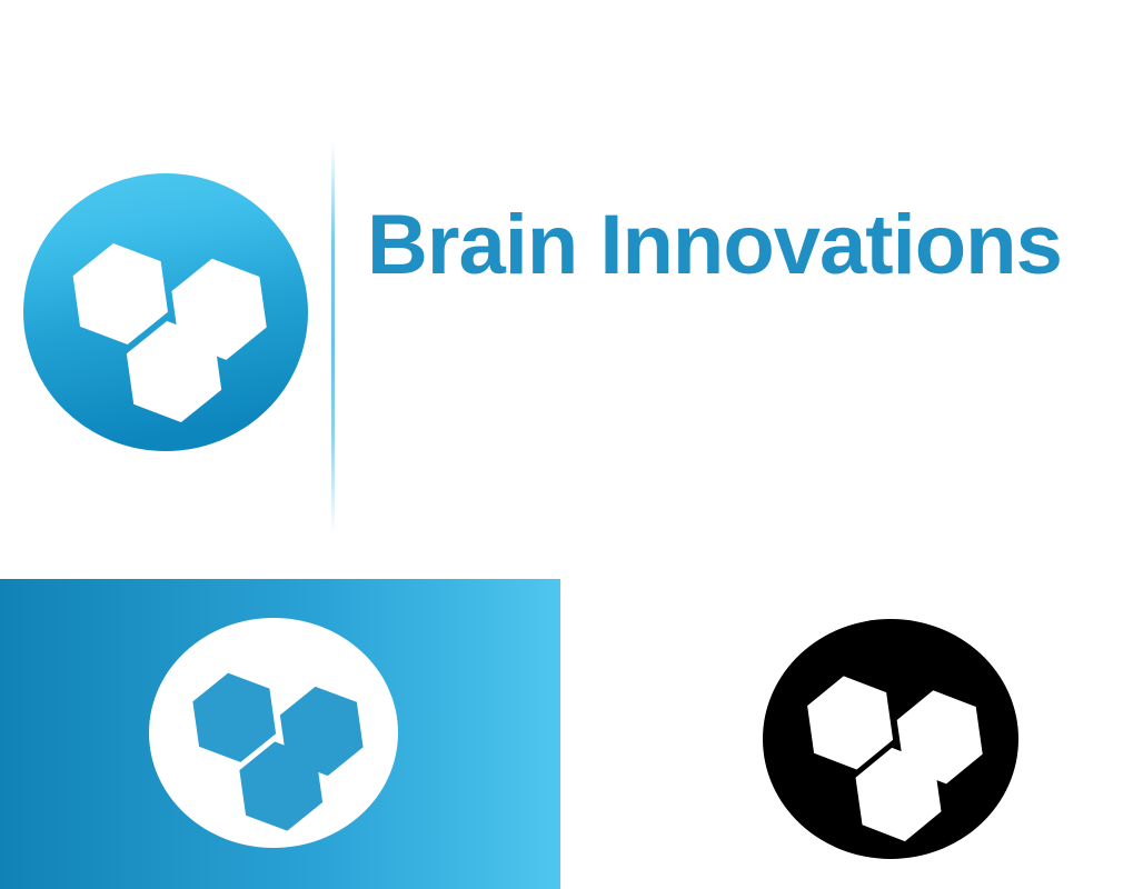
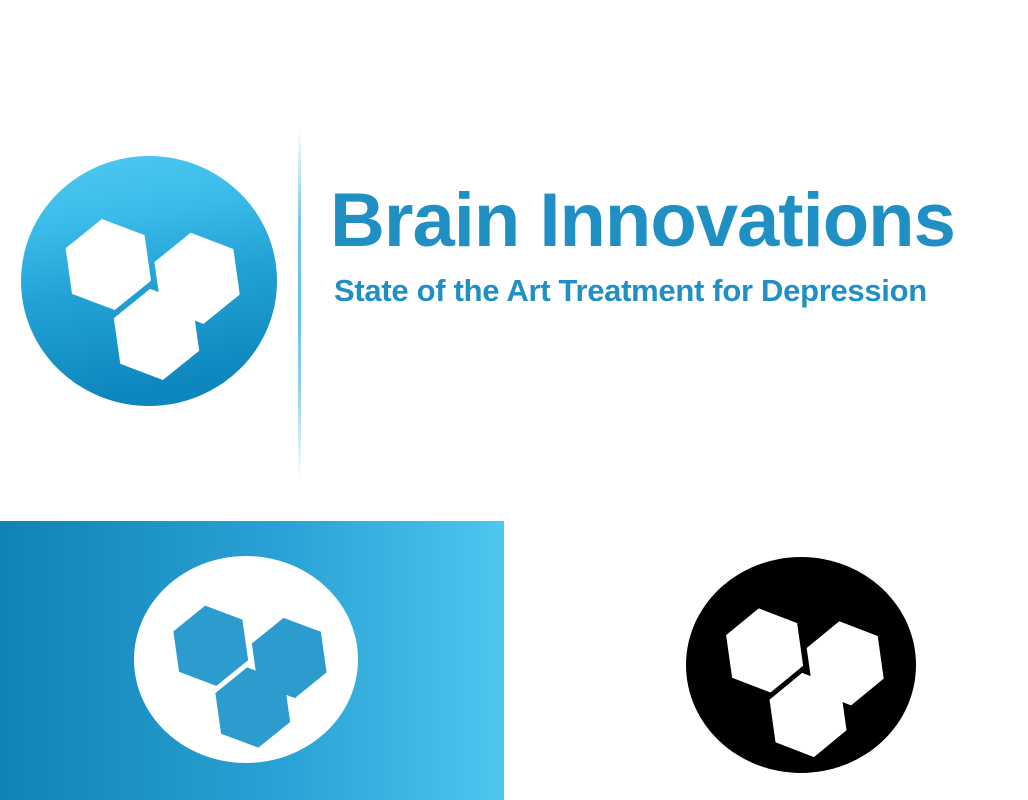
  Brain Innovations
+ State of the Art Treatment for Depression
